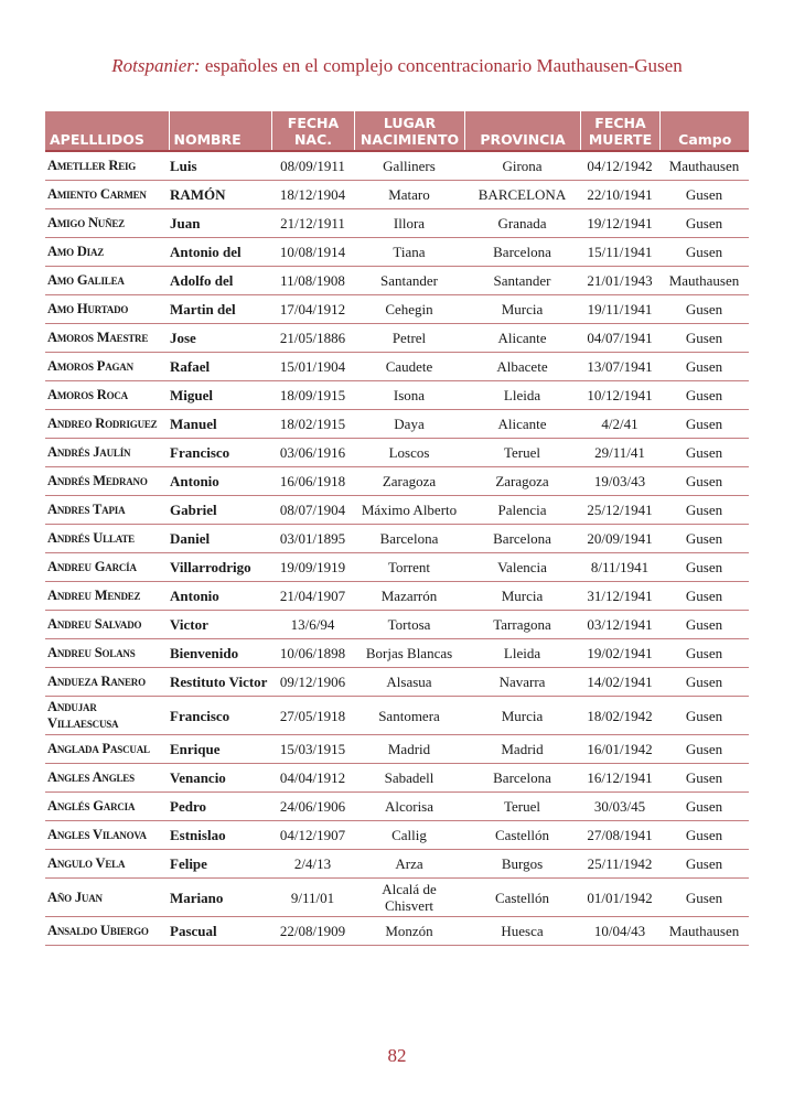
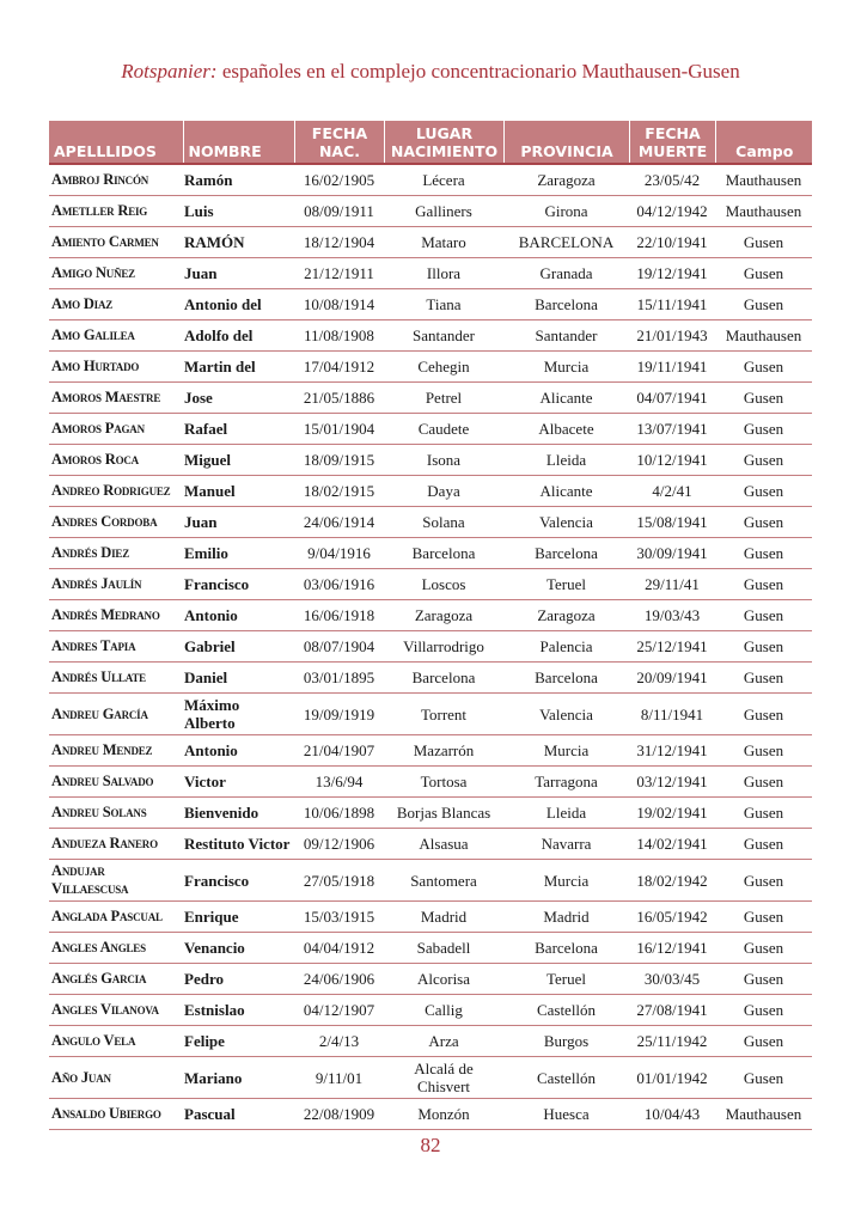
  Rotspanier: españoles en el complejo concentracionario Mauthausen-Gusen
  APELLLIDOS	NOMBRE	FECHA NAC.	LUGAR NACIMIENTO	PROVINCIA	FECHA MUERTE	Campo
+ Ambroj Rincón	Ramón	16/02/1905	Lécera	Zaragoza	23/05/42	Mauthausen
  Ametller Reig	Luis	08/09/1911	Galliners	Girona	04/12/1942	Mauthausen
  Amiento Carmen	RAMÓN	18/12/1904	Mataro	BARCELONA	22/10/1941	Gusen
  Amigo Nuñez	Juan	21/12/1911	Illora	Granada	19/12/1941	Gusen
  Amo Diaz	Antonio del	10/08/1914	Tiana	Barcelona	15/11/1941	Gusen
  Amo Galilea	Adolfo del	11/08/1908	Santander	Santander	21/01/1943	Mauthausen
  Amo Hurtado	Martin del	17/04/1912	Cehegin	Murcia	19/11/1941	Gusen
  Amoros Maestre	Jose	21/05/1886	Petrel	Alicante	04/07/1941	Gusen
  Amoros Pagan	Rafael	15/01/1904	Caudete	Albacete	13/07/1941	Gusen
  Amoros Roca	Miguel	18/09/1915	Isona	Lleida	10/12/1941	Gusen
  Andreo Rodriguez	Manuel	18/02/1915	Daya	Alicante	4/2/41	Gusen
+ Andres Cordoba	Juan	24/06/1914	Solana	Valencia	15/08/1941	Gusen
+ Andrés Diez	Emilio	9/04/1916	Barcelona	Barcelona	30/09/1941	Gusen
  Andrés Jaulín	Francisco	03/06/1916	Loscos	Teruel	29/11/41	Gusen
  Andrés Medrano	Antonio	16/06/1918	Zaragoza	Zaragoza	19/03/43	Gusen
- Andres Tapia	Gabriel	08/07/1904	Máximo Alberto	Palencia	25/12/1941	Gusen
+ Andres Tapia	Gabriel	08/07/1904	Villarrodrigo	Palencia	25/12/1941	Gusen
  Andrés Ullate	Daniel	03/01/1895	Barcelona	Barcelona	20/09/1941	Gusen
- Andreu García	Villarrodrigo	19/09/1919	Torrent	Valencia	8/11/1941	Gusen
+ Andreu García	Máximo Alberto	19/09/1919	Torrent	Valencia	8/11/1941	Gusen
  Andreu Mendez	Antonio	21/04/1907	Mazarrón	Murcia	31/12/1941	Gusen
  Andreu Salvado	Victor	13/6/94	Tortosa	Tarragona	03/12/1941	Gusen
  Andreu Solans	Bienvenido	10/06/1898	Borjas Blancas	Lleida	19/02/1941	Gusen
  Andueza Ranero	Restituto Victor	09/12/1906	Alsasua	Navarra	14/02/1941	Gusen
  Andujar Villaescusa	Francisco	27/05/1918	Santomera	Murcia	18/02/1942	Gusen
- Anglada Pascual	Enrique	15/03/1915	Madrid	Madrid	16/01/1942	Gusen
+ Anglada Pascual	Enrique	15/03/1915	Madrid	Madrid	16/05/1942	Gusen
  Angles Angles	Venancio	04/04/1912	Sabadell	Barcelona	16/12/1941	Gusen
  Anglés Garcia	Pedro	24/06/1906	Alcorisa	Teruel	30/03/45	Gusen
  Angles Vilanova	Estnislao	04/12/1907	Callig	Castellón	27/08/1941	Gusen
  Angulo Vela	Felipe	2/4/13	Arza	Burgos	25/11/1942	Gusen
  Año Juan	Mariano	9/11/01	Alcalá de Chisvert	Castellón	01/01/1942	Gusen
  Ansaldo Ubiergo	Pascual	22/08/1909	Monzón	Huesca	10/04/43	Mauthausen
  82
